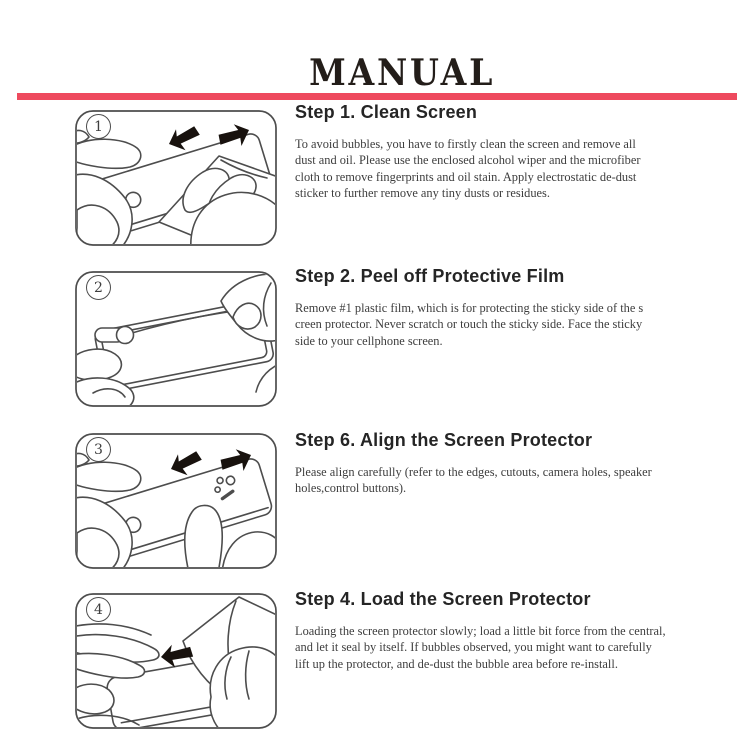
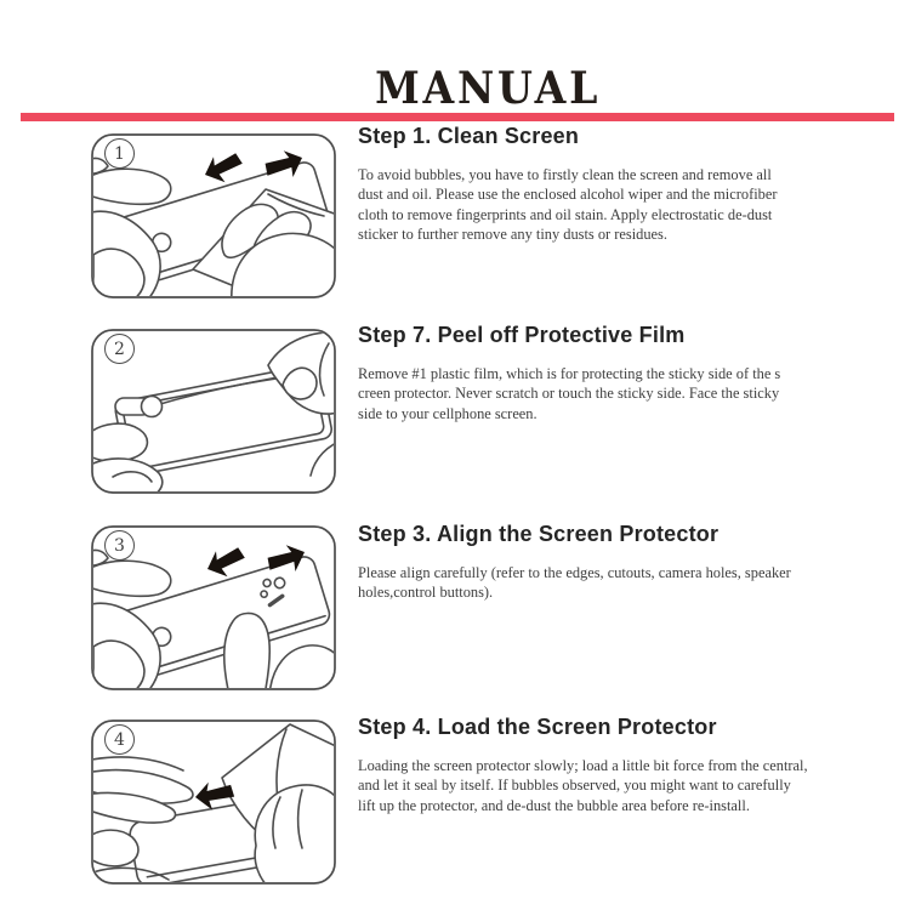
  MANUAL
  1
  Step 1. Clean Screen
  To avoid bubbles, you have to firstly clean the screen and remove all
  dust and oil. Please use the enclosed alcohol wiper and the microfiber
  cloth to remove fingerprints and oil stain. Apply electrostatic de-dust
  sticker to further remove any tiny dusts or residues.
  2
- Step 2. Peel off Protective Film
+ Step 7. Peel off Protective Film
  Remove #1 plastic film, which is for protecting the sticky side of the s
  creen protector. Never scratch or touch the sticky side. Face the sticky
  side to your cellphone screen.
  3
- Step 6. Align the Screen Protector
+ Step 3. Align the Screen Protector
  Please align carefully (refer to the edges, cutouts, camera holes, speaker
  holes,control buttons).
  4
  Step 4. Load the Screen Protector
  Loading the screen protector slowly; load a little bit force from the central,
  and let it seal by itself. If bubbles observed, you might want to carefully
  lift up the protector, and de-dust the bubble area before re-install.
